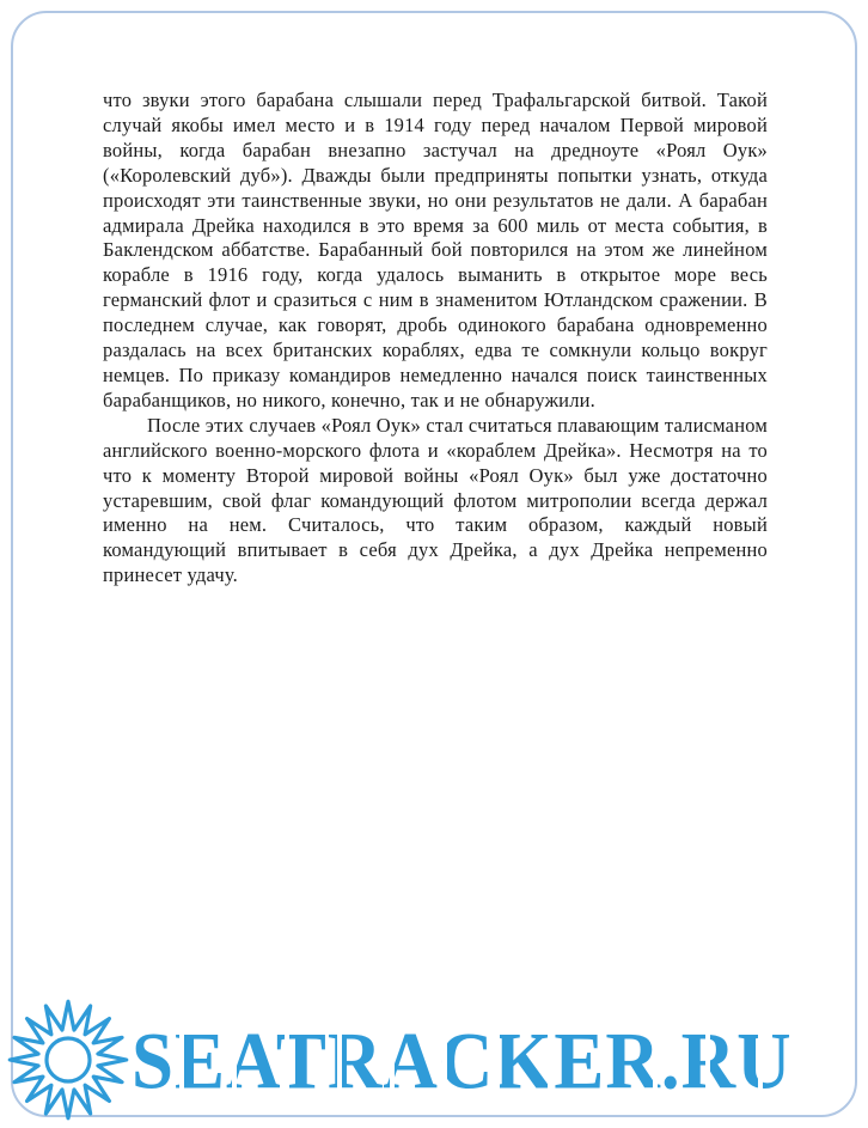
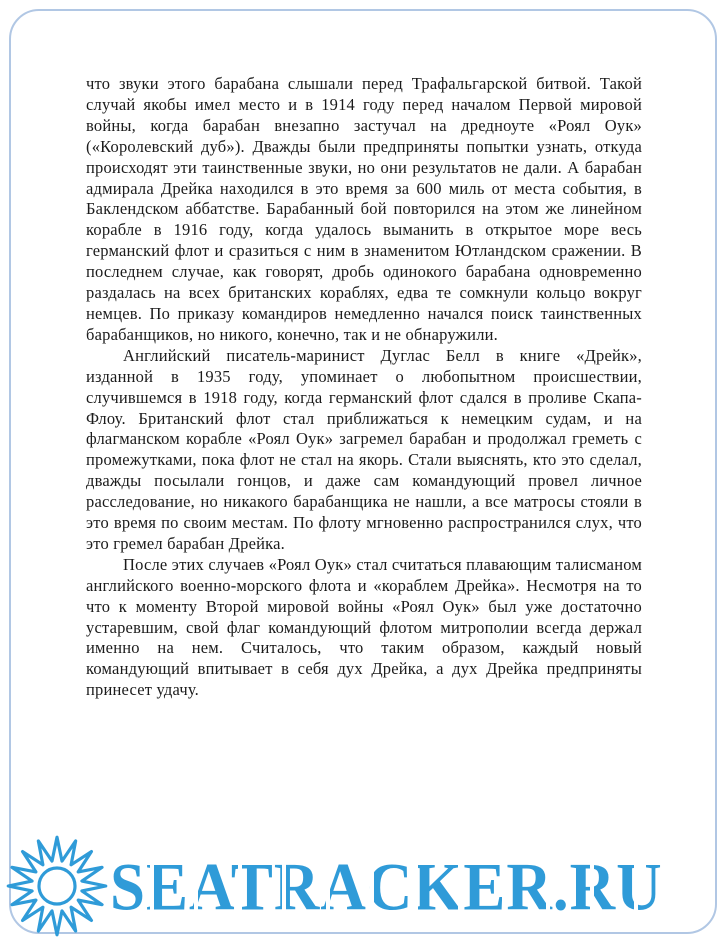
  что звуки этого барабана слышали перед Трафальгарской битвой. Такой случай якобы имел место и в 1914 году перед началом Первой мировой войны, когда барабан внезапно застучал на дредноуте «Роял Оук» («Королевский дуб»). Дважды были предприняты попытки узнать, откуда происходят эти таинственные звуки, но они результатов не дали. А барабан адмирала Дрейка находился в это время за 600 миль от места события, в Баклендском аббатстве. Барабанный бой повторился на этом же линейном корабле в 1916 году, когда удалось выманить в открытое море весь германский флот и сразиться с ним в знаменитом Ютландском сражении. В последнем случае, как говорят, дробь одинокого барабана одновременно раздалась на всех британских кораблях, едва те сомкнули кольцо вокруг немцев. По приказу командиров немедленно начался поиск таинственных барабанщиков, но никого, конечно, так и не обнаружили.
+ Английский писатель-маринист Дуглас Белл в книге «Дрейк», изданной в 1935 году, упоминает о любопытном происшествии, случившемся в 1918 году, когда германский флот сдался в проливе Скапа-Флоу. Британский флот стал приближаться к немецким судам, и на флагманском корабле «Роял Оук» загремел барабан и продолжал греметь с промежутками, пока флот не стал на якорь. Стали выяснять, кто это сделал, дважды посылали гонцов, и даже сам командующий провел личное расследование, но никакого барабанщика не нашли, а все матросы стояли в это время по своим местам. По флоту мгновенно распространился слух, что это гремел барабан Дрейка.
- После этих случаев «Роял Оук» стал считаться плавающим талисманом английского военно-морского флота и «кораблем Дрейка». Несмотря на то что к моменту Второй мировой войны «Роял Оук» был уже достаточно устаревшим, свой флаг командующий флотом митрополии всегда держал именно на нем. Считалось, что таким образом, каждый новый командующий впитывает в себя дух Дрейка, а дух Дрейка непременно принесет удачу.
+ После этих случаев «Роял Оук» стал считаться плавающим талисманом английского военно-морского флота и «кораблем Дрейка». Несмотря на то что к моменту Второй мировой войны «Роял Оук» был уже достаточно устаревшим, свой флаг командующий флотом митрополии всегда держал именно на нем. Считалось, что таким образом, каждый новый командующий впитывает в себя дух Дрейка, а дух Дрейка предприняты принесет удачу.
  SEATRACKER.RU
